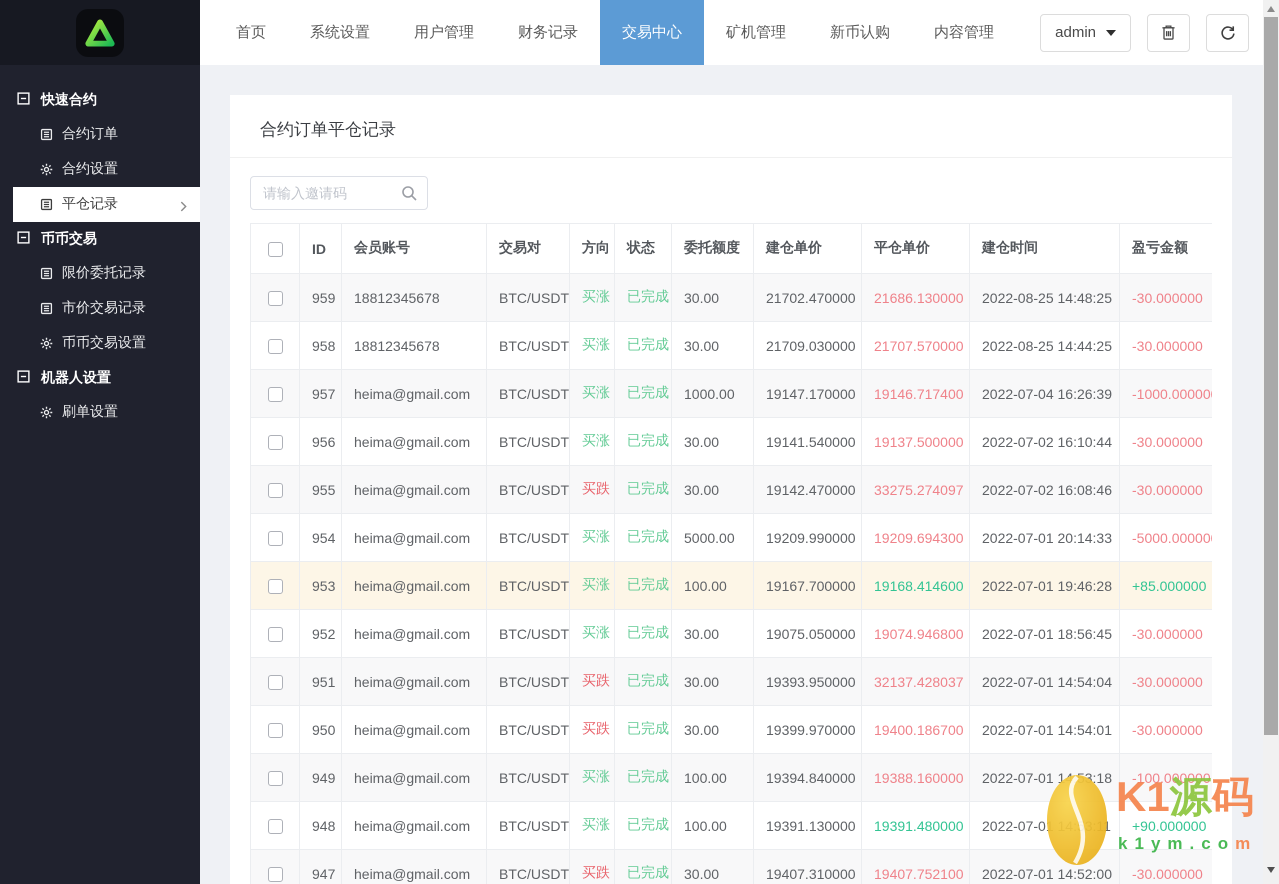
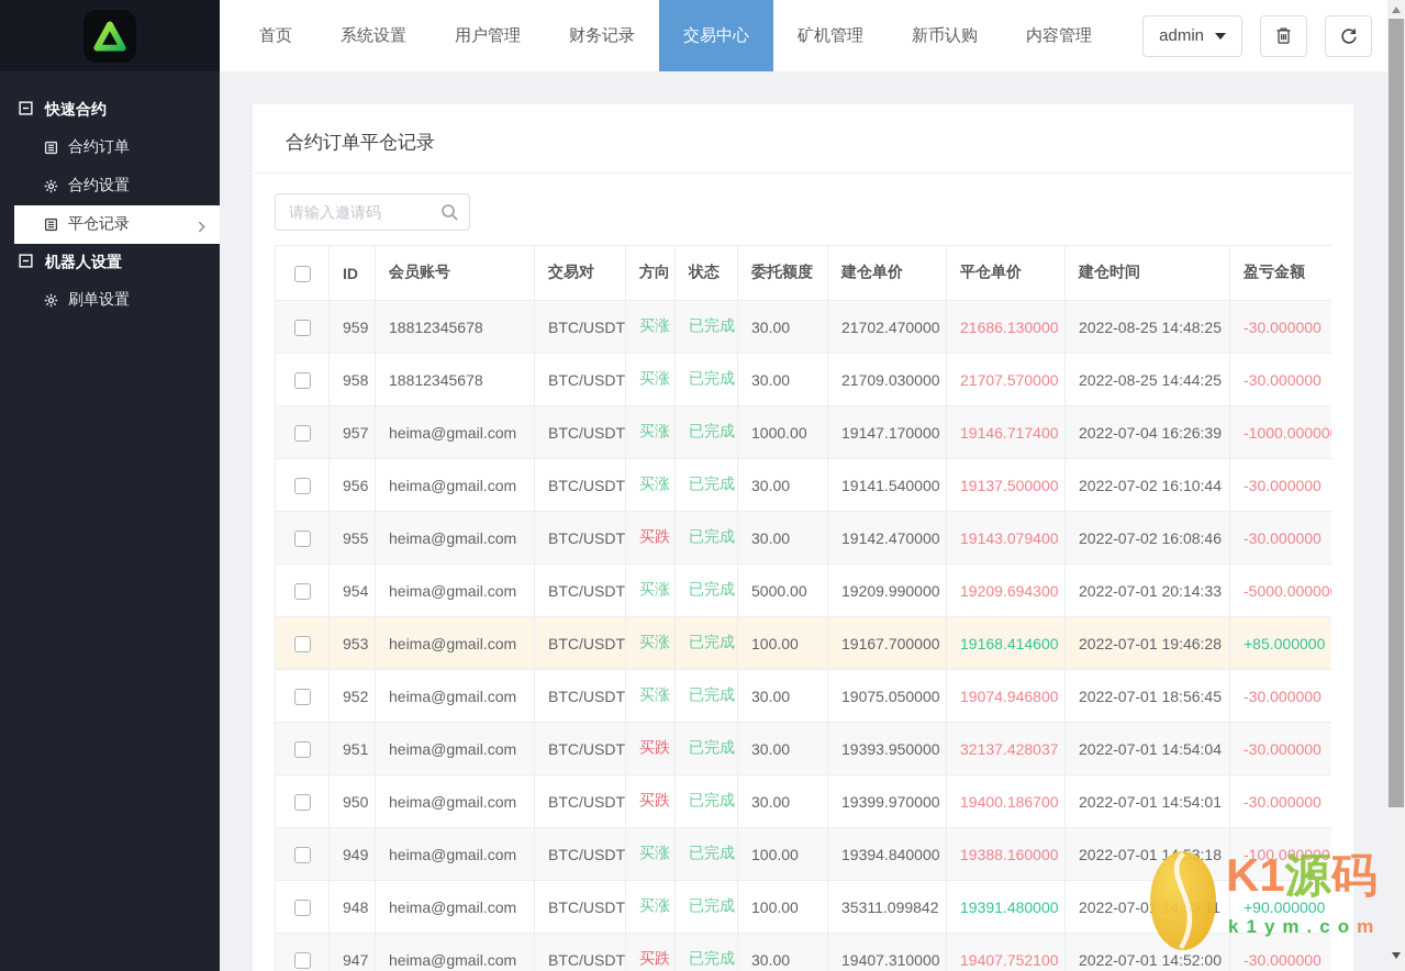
  快速合约
  合约订单
  合约设置
  平仓记录
- 币币交易
- 限价委托记录
- 市价交易记录
- 币币交易设置
  机器人设置
  刷单设置
  首页
  系统设置
  用户管理
  财务记录
  交易中心
  矿机管理
  新币认购
  内容管理
  admin
  合约订单平仓记录
  请输入邀请码
  	ID	会员账号	交易对	方向	状态	委托额度	建仓单价	平仓单价	建仓时间	盈亏金额
  	959	18812345678	BTC/USDT	买涨	已完成	30.00	21702.470000	21686.130000	2022-08-25 14:48:25	-30.000000
  	958	18812345678	BTC/USDT	买涨	已完成	30.00	21709.030000	21707.570000	2022-08-25 14:44:25	-30.000000
  	957	heima@gmail.com	BTC/USDT	买涨	已完成	1000.00	19147.170000	19146.717400	2022-07-04 16:26:39	-1000.00000
  	956	heima@gmail.com	BTC/USDT	买涨	已完成	30.00	19141.540000	19137.500000	2022-07-02 16:10:44	-30.000000
- 	955	heima@gmail.com	BTC/USDT	买跌	已完成	30.00	19142.470000	33275.274097	2022-07-02 16:08:46	-30.000000
+ 	955	heima@gmail.com	BTC/USDT	买跌	已完成	30.00	19142.470000	19143.079400	2022-07-02 16:08:46	-30.000000
  	954	heima@gmail.com	BTC/USDT	买涨	已完成	5000.00	19209.990000	19209.694300	2022-07-01 20:14:33	-5000.00000
  	953	heima@gmail.com	BTC/USDT	买涨	已完成	100.00	19167.700000	19168.414600	2022-07-01 19:46:28	+85.000000
  	952	heima@gmail.com	BTC/USDT	买涨	已完成	30.00	19075.050000	19074.946800	2022-07-01 18:56:45	-30.000000
  	951	heima@gmail.com	BTC/USDT	买跌	已完成	30.00	19393.950000	32137.428037	2022-07-01 14:54:04	-30.000000
  	950	heima@gmail.com	BTC/USDT	买跌	已完成	30.00	19399.970000	19400.186700	2022-07-01 14:54:01	-30.000000
  	949	heima@gmail.com	BTC/USDT	买涨	已完成	100.00	19394.840000	19388.160000	2022-07-01 13:18	-100.000000
- 	948	heima@gmail.com	BTC/USDT	买涨	已完成	100.00	19391.130000	19391.480000	2022-07-01	+90.000000
+ 	948	heima@gmail.com	BTC/USDT	买涨	已完成	100.00	35311.099842	19391.480000	2022-07-01	+90.000000
  	947	heima@gmail.com	BTC/USDT	买跌	已完成	30.00	19407.310000	19407.752100	2022-07-01 14:52:00	-30.000000
  K1源码
  k1ym.com
